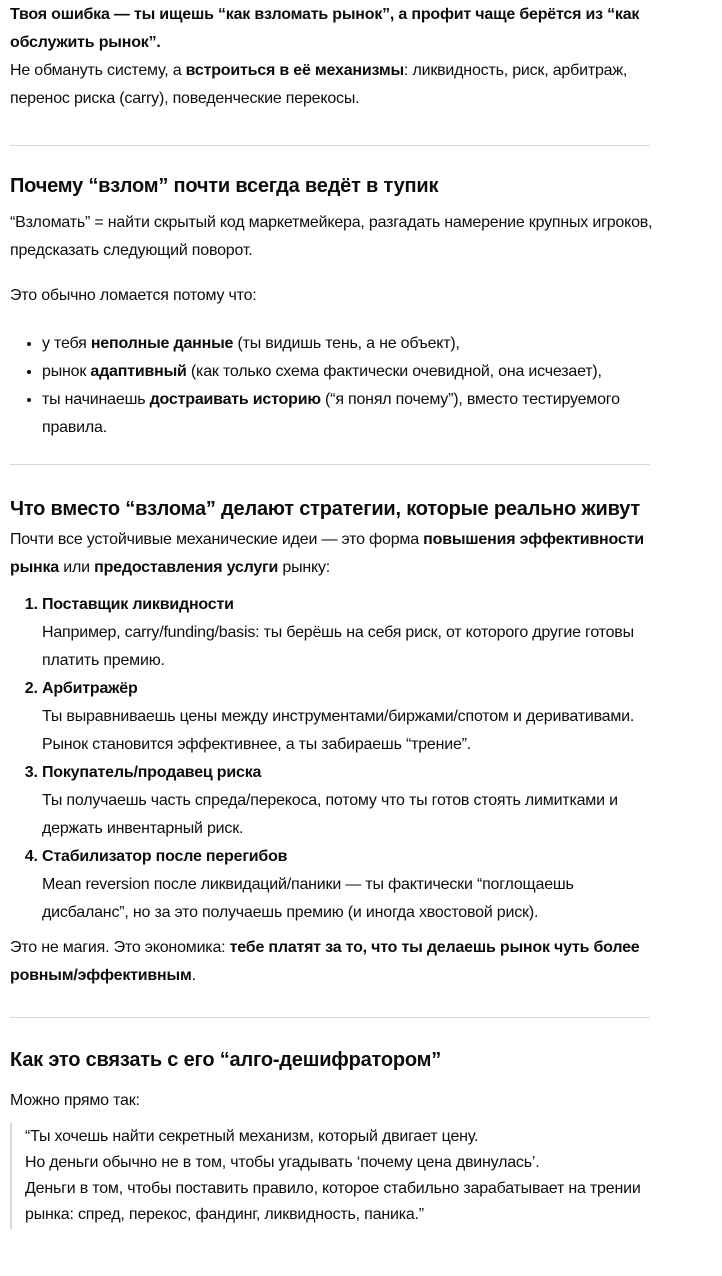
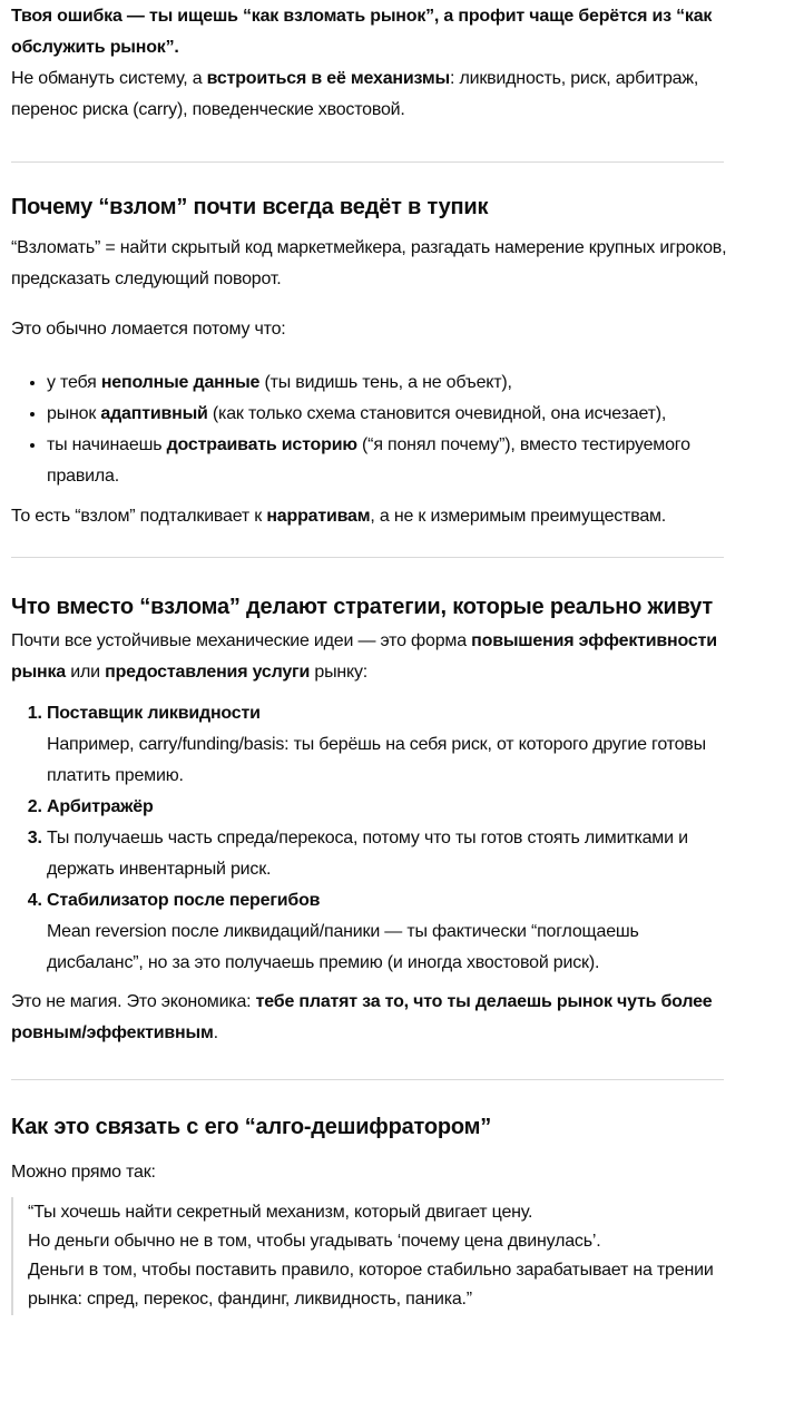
  Твоя ошибка — ты ищешь “как взломать рынок”, а профит чаще берётся из “как обслужить рынок”.
- Не обмануть систему, а встроиться в её механизмы: ликвидность, риск, арбитраж, перенос риска (carry), поведенческие перекосы.
+ Не обмануть систему, а встроиться в её механизмы: ликвидность, риск, арбитраж, перенос риска (carry), поведенческие хвостовой.
  Почему “взлом” почти всегда ведёт в тупик
  “Взломать” = найти скрытый код маркетмейкера, разгадать намерение крупных игроков, предсказать следующий поворот.
  Это обычно ломается потому что:
  у тебя неполные данные (ты видишь тень, а не объект),
- рынок адаптивный (как только схема фактически очевидной, она исчезает),
+ рынок адаптивный (как только схема становится очевидной, она исчезает),
  ты начинаешь достраивать историю (“я понял почему”), вместо тестируемого правила.
+ То есть “взлом” подталкивает к нарративам, а не к измеримым преимуществам.
  Что вместо “взлома” делают стратегии, которые реально живут
  Почти все устойчивые механические идеи — это форма повышения эффективности рынка или предоставления услуги рынку:
  Поставщик ликвидности
  Например, carry/funding/basis: ты берёшь на себя риск, от которого другие готовы платить премию.
  Арбитражёр
- Ты выравниваешь цены между инструментами/биржами/спотом и деривативами. Рынок становится эффективнее, а ты забираешь “трение”.
- Покупатель/продавец риска
  Ты получаешь часть спреда/перекоса, потому что ты готов стоять лимитками и держать инвентарный риск.
  Стабилизатор после перегибов
  Mean reversion после ликвидаций/паники — ты фактически “поглощаешь дисбаланс”, но за это получаешь премию (и иногда хвостовой риск).
  Это не магия. Это экономика: тебе платят за то, что ты делаешь рынок чуть более ровным/эффективным.
  Как это связать с его “алго-дешифратором”
  Можно прямо так:
  “Ты хочешь найти секретный механизм, который двигает цену.
  Но деньги обычно не в том, чтобы угадывать ‘почему цена двинулась’.
  Деньги в том, чтобы поставить правило, которое стабильно зарабатывает на трении рынка: спред, перекос, фандинг, ликвидность, паника.”
